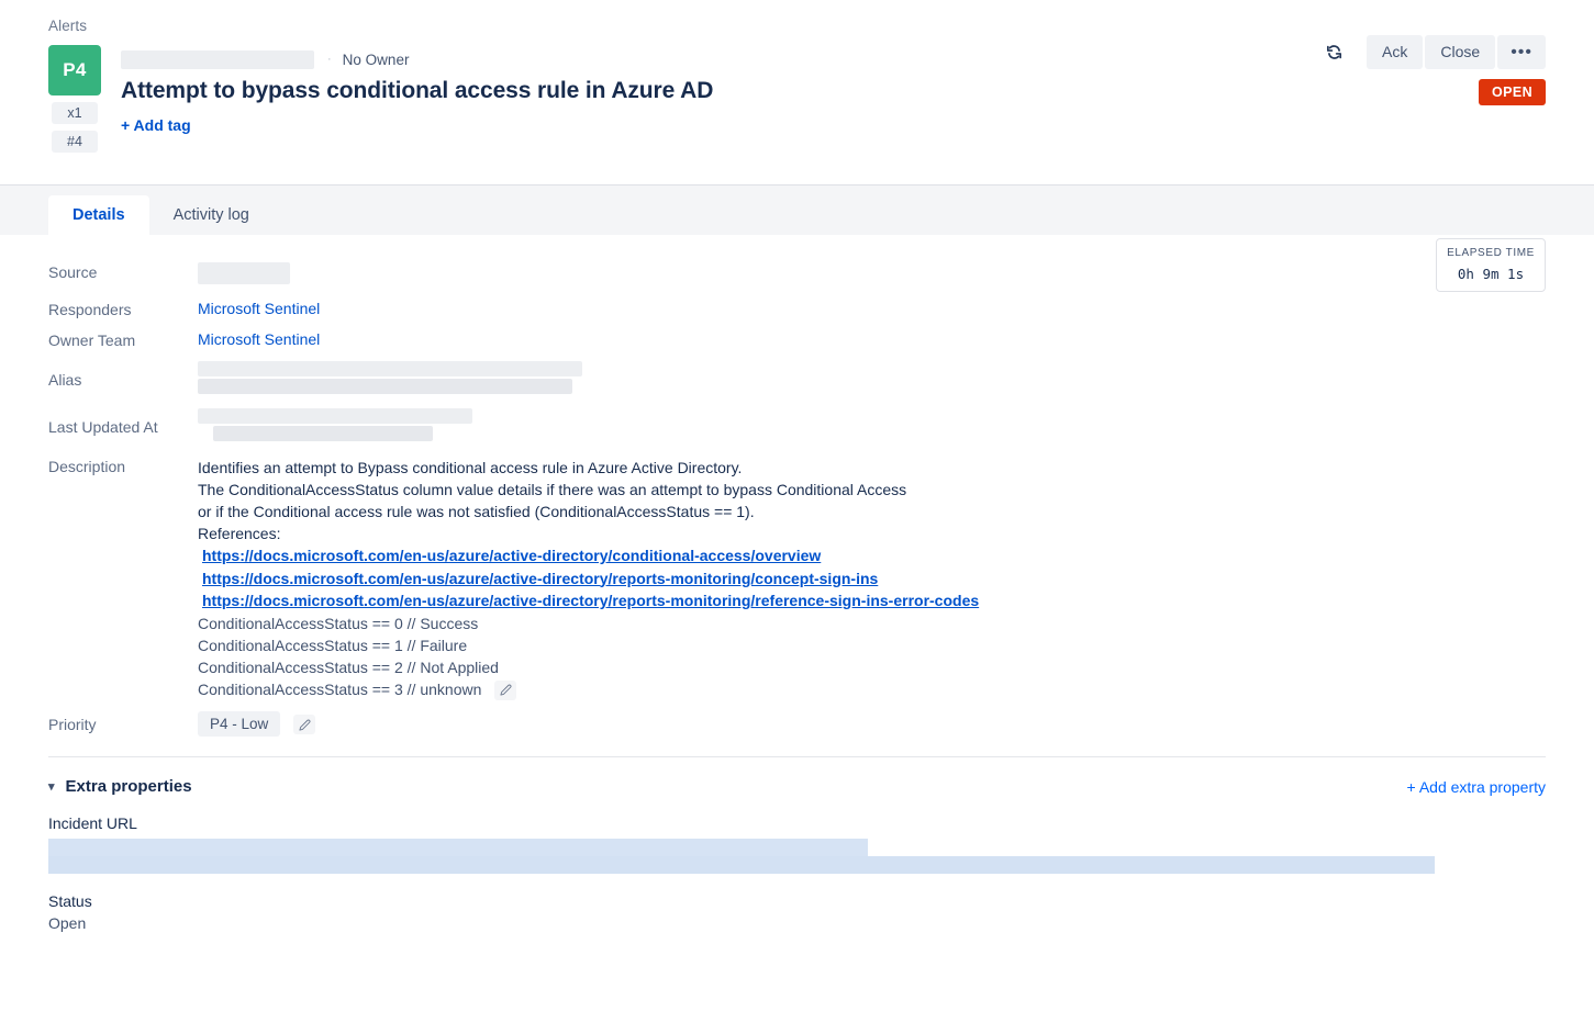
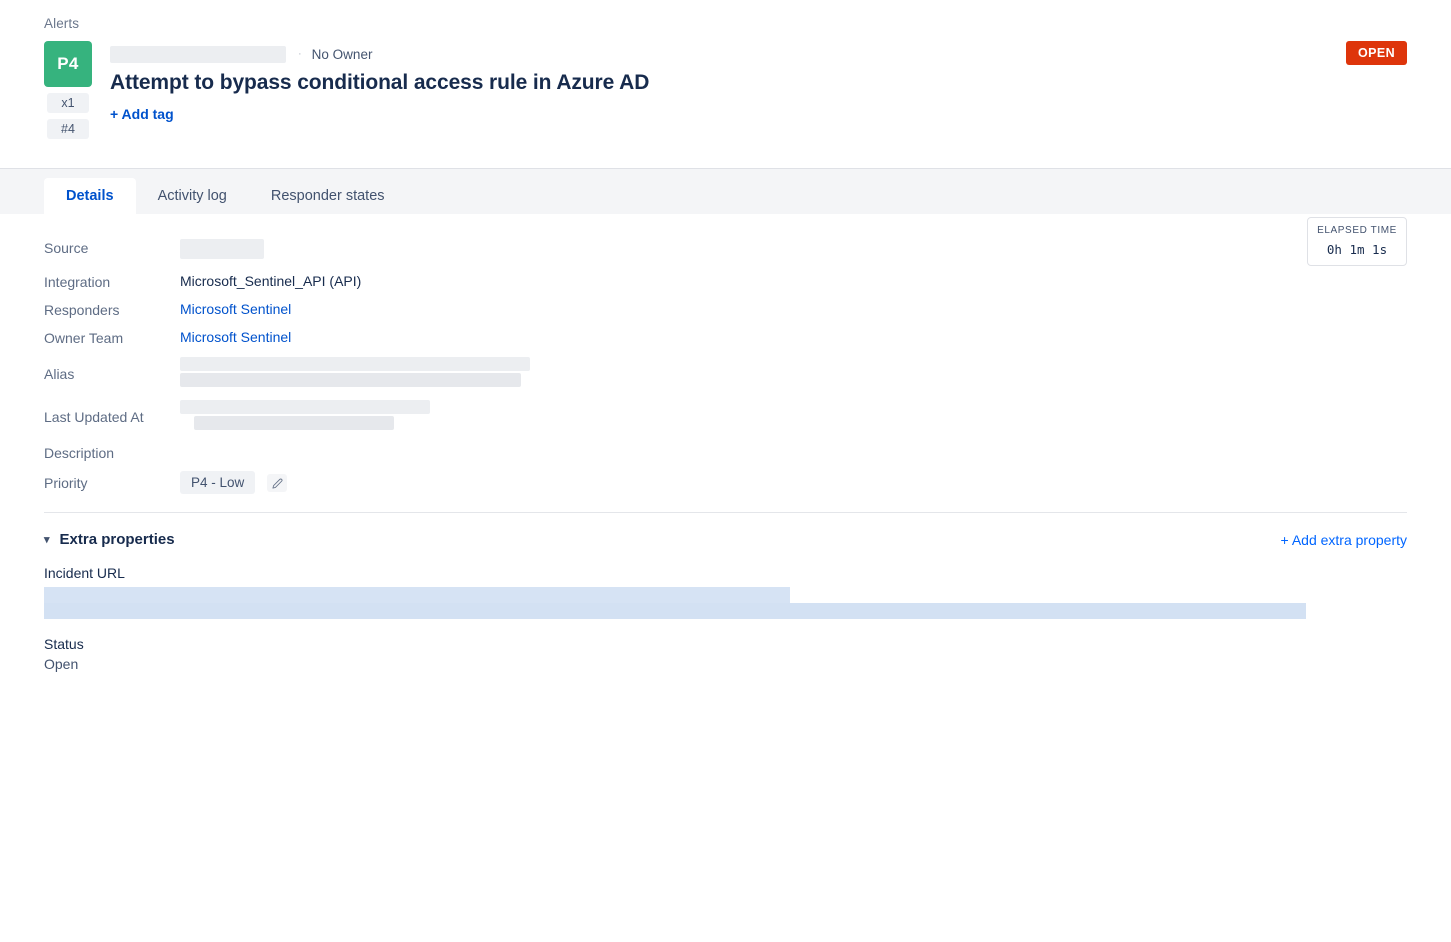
  Alerts
  P4
  x1
  #4
  ·
  No Owner
  Attempt to bypass conditional access rule in Azure AD
  + Add tag
- Ack
- Close
- •••
  OPEN
  Details
  Activity log
+ Responder states
  ELAPSED TIME
- 0h 9m 1s
+ 0h 1m 1s
  Source
+ Integration
+ Microsoft_Sentinel_API (API)
  Responders
  Microsoft Sentinel
  Owner Team
  Microsoft Sentinel
  Alias
  Last Updated At
  Description
- Identifies an attempt to Bypass conditional access rule in Azure Active Directory.
- The ConditionalAccessStatus column value details if there was an attempt to bypass Conditional Access
- or if the Conditional access rule was not satisfied (ConditionalAccessStatus == 1).
- References:
- https://docs.microsoft.com/en-us/azure/active-directory/conditional-access/overview
- https://docs.microsoft.com/en-us/azure/active-directory/reports-monitoring/concept-sign-ins
- https://docs.microsoft.com/en-us/azure/active-directory/reports-monitoring/reference-sign-ins-error-codes
- ConditionalAccessStatus == 0 // Success
- ConditionalAccessStatus == 1 // Failure
- ConditionalAccessStatus == 2 // Not Applied
- ConditionalAccessStatus == 3 // unknown
  Priority
  P4 - Low
  ▾
  Extra properties
  + Add extra property
  Incident URL
  Status
  Open
